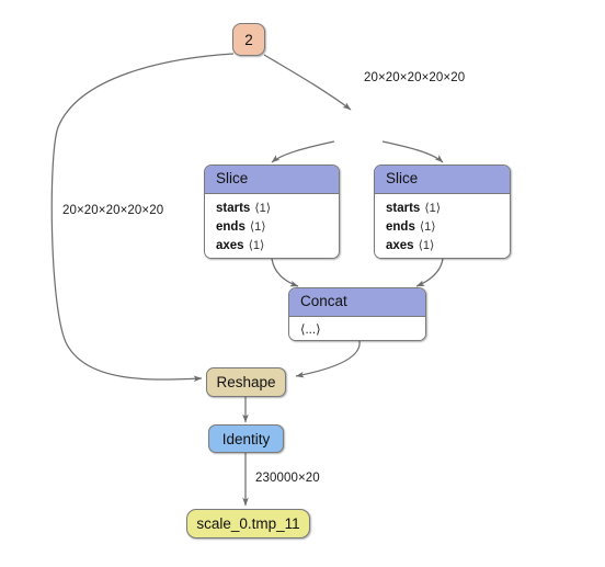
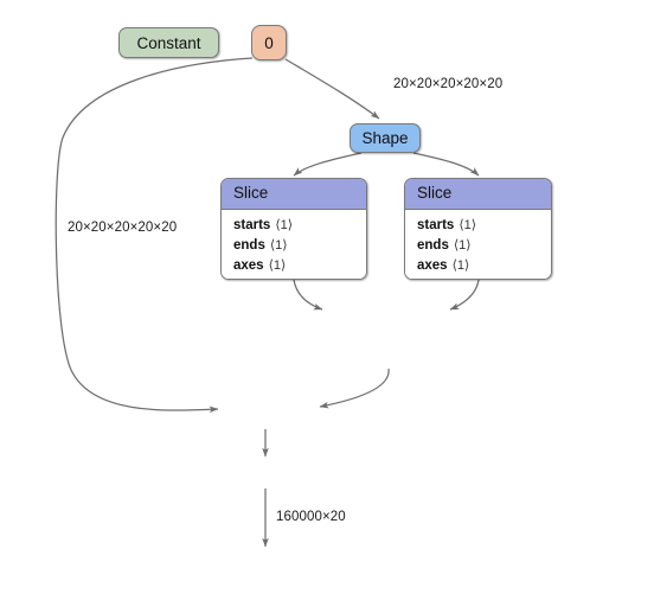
+ Constant
- 2
+ 0
+ Shape
  Slice
  starts ⟨1⟩
  ends ⟨1⟩
  axes ⟨1⟩
  Slice
  starts ⟨1⟩
  ends ⟨1⟩
  axes ⟨1⟩
- Concat
- ⟨...⟩
- Reshape
- Identity
- scale_0.tmp_11
  20×20×20×20×20
  20×20×20×20×20
- 230000×20
+ 160000×20
